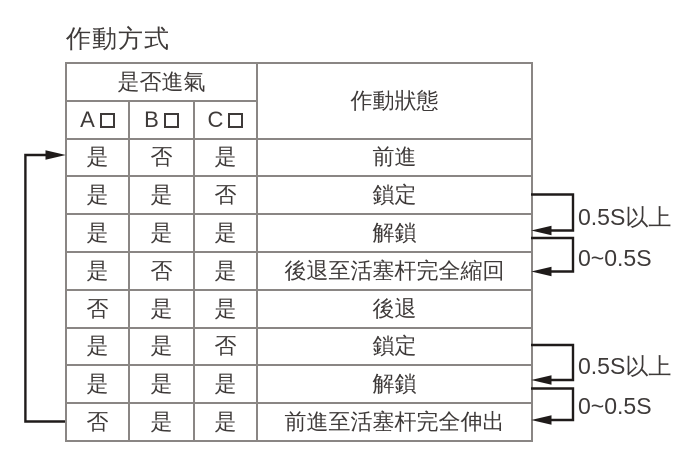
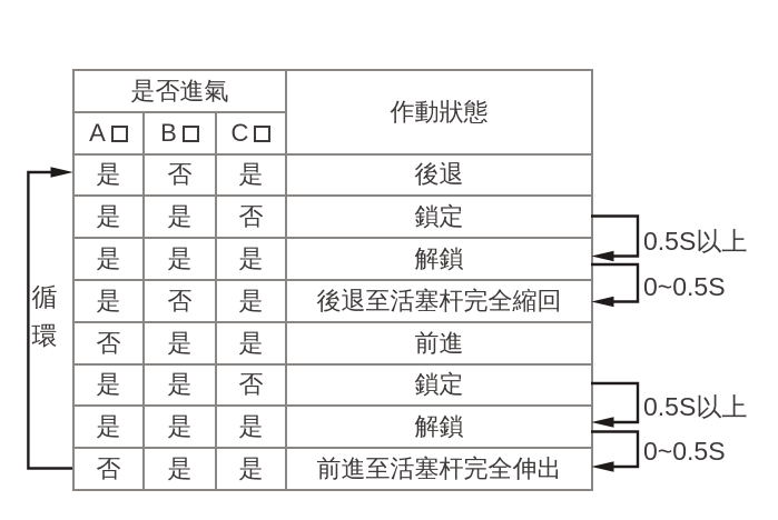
- 作動方式
  是否進氣	作動狀態
  A	B	C
- 是	否	是	前進
+ 是	否	是	後退
  是	是	否	鎖定
  是	是	是	解鎖
  是	否	是	後退至活塞杆完全縮回
- 否	是	是	後退
+ 否	是	是	前進
  是	是	否	鎖定
  是	是	是	解鎖
  否	是	是	前進至活塞杆完全伸出
+ 循環
  0.5S以上
  0~0.5S
  0.5S以上
  0~0.5S
